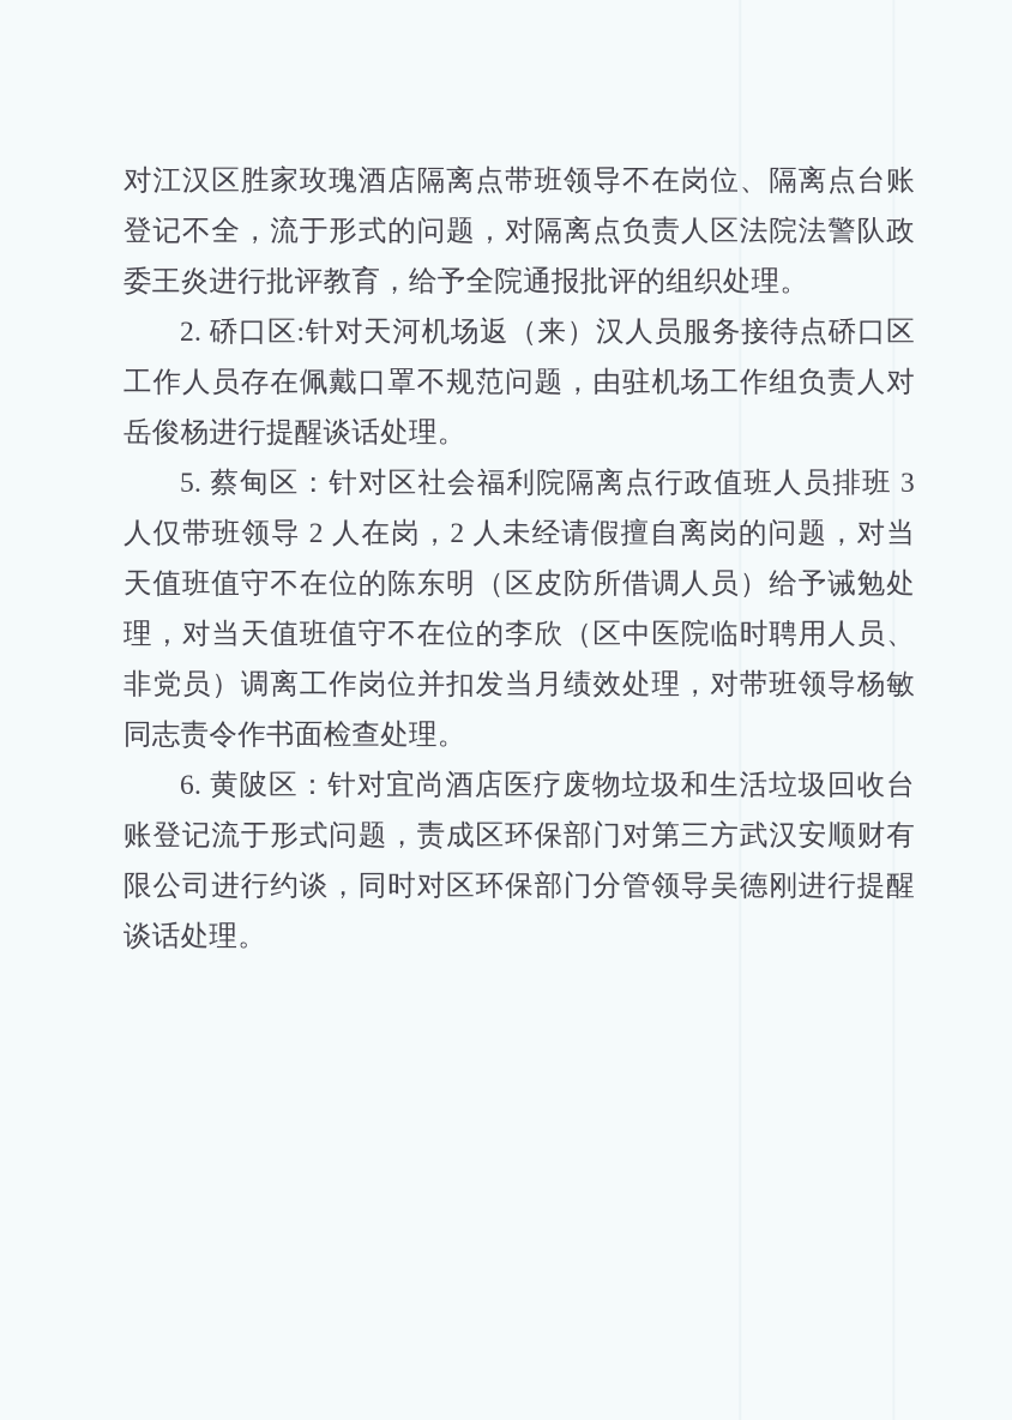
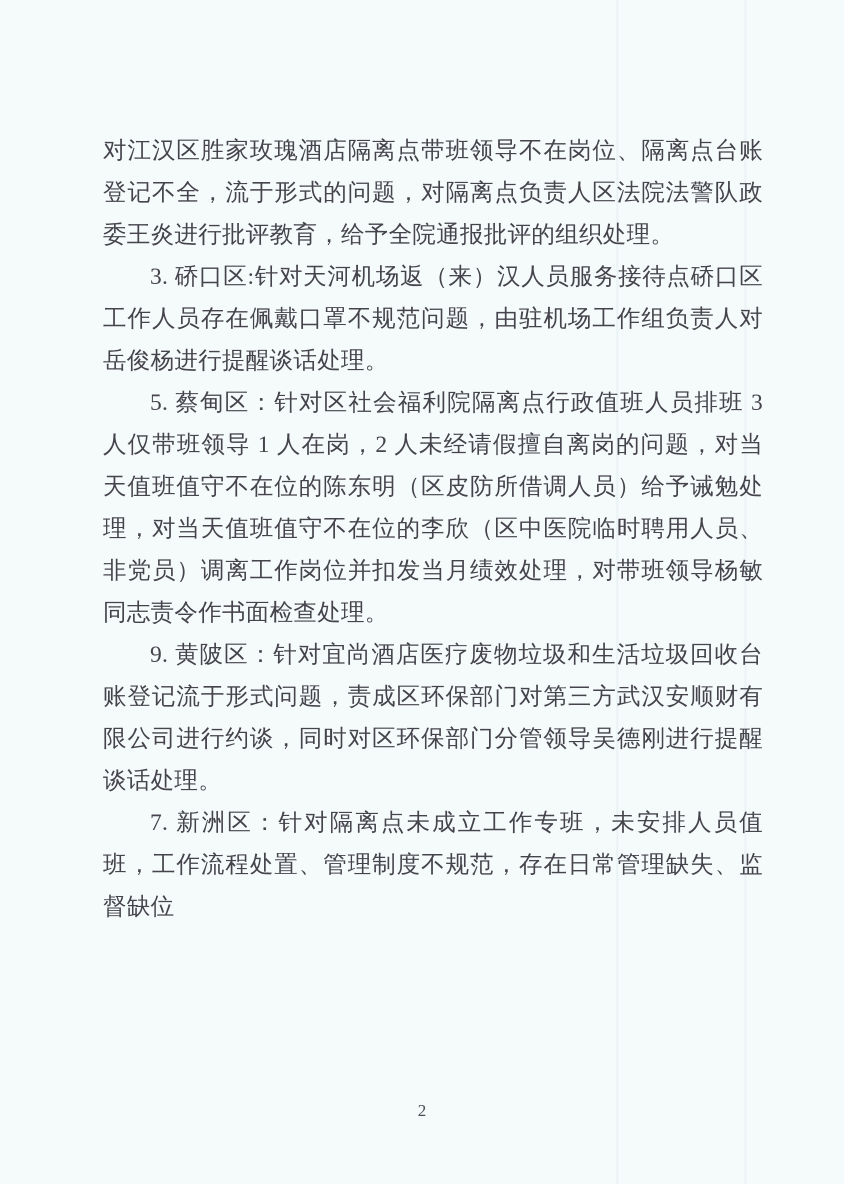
  对江汉区胜家玫瑰酒店隔离点带班领导不在岗位、隔离点台账登记不全，流于形式的问题，对隔离点负责人区法院法警队政委王炎进行批评教育，给予全院通报批评的组织处理。
- 2. 硚口区:针对天河机场返（来）汉人员服务接待点硚口区工作人员存在佩戴口罩不规范问题，由驻机场工作组负责人对岳俊杨进行提醒谈话处理。
+ 3. 硚口区:针对天河机场返（来）汉人员服务接待点硚口区工作人员存在佩戴口罩不规范问题，由驻机场工作组负责人对岳俊杨进行提醒谈话处理。
- 5. 蔡甸区：针对区社会福利院隔离点行政值班人员排班 3 人仅带班领导 2 人在岗，2 人未经请假擅自离岗的问题，对当天值班值守不在位的陈东明（区皮防所借调人员）给予诫勉处理，对当天值班值守不在位的李欣（区中医院临时聘用人员、非党员）调离工作岗位并扣发当月绩效处理，对带班领导杨敏同志责令作书面检查处理。
+ 5. 蔡甸区：针对区社会福利院隔离点行政值班人员排班 3 人仅带班领导 1 人在岗，2 人未经请假擅自离岗的问题，对当天值班值守不在位的陈东明（区皮防所借调人员）给予诫勉处理，对当天值班值守不在位的李欣（区中医院临时聘用人员、非党员）调离工作岗位并扣发当月绩效处理，对带班领导杨敏同志责令作书面检查处理。
- 6. 黄陂区：针对宜尚酒店医疗废物垃圾和生活垃圾回收台账登记流于形式问题，责成区环保部门对第三方武汉安顺财有限公司进行约谈，同时对区环保部门分管领导吴德刚进行提醒谈话处理。
+ 9. 黄陂区：针对宜尚酒店医疗废物垃圾和生活垃圾回收台账登记流于形式问题，责成区环保部门对第三方武汉安顺财有限公司进行约谈，同时对区环保部门分管领导吴德刚进行提醒谈话处理。
+ 7. 新洲区：针对隔离点未成立工作专班，未安排人员值班，工作流程处置、管理制度不规范，存在日常管理缺失、监督缺位
+ 2
